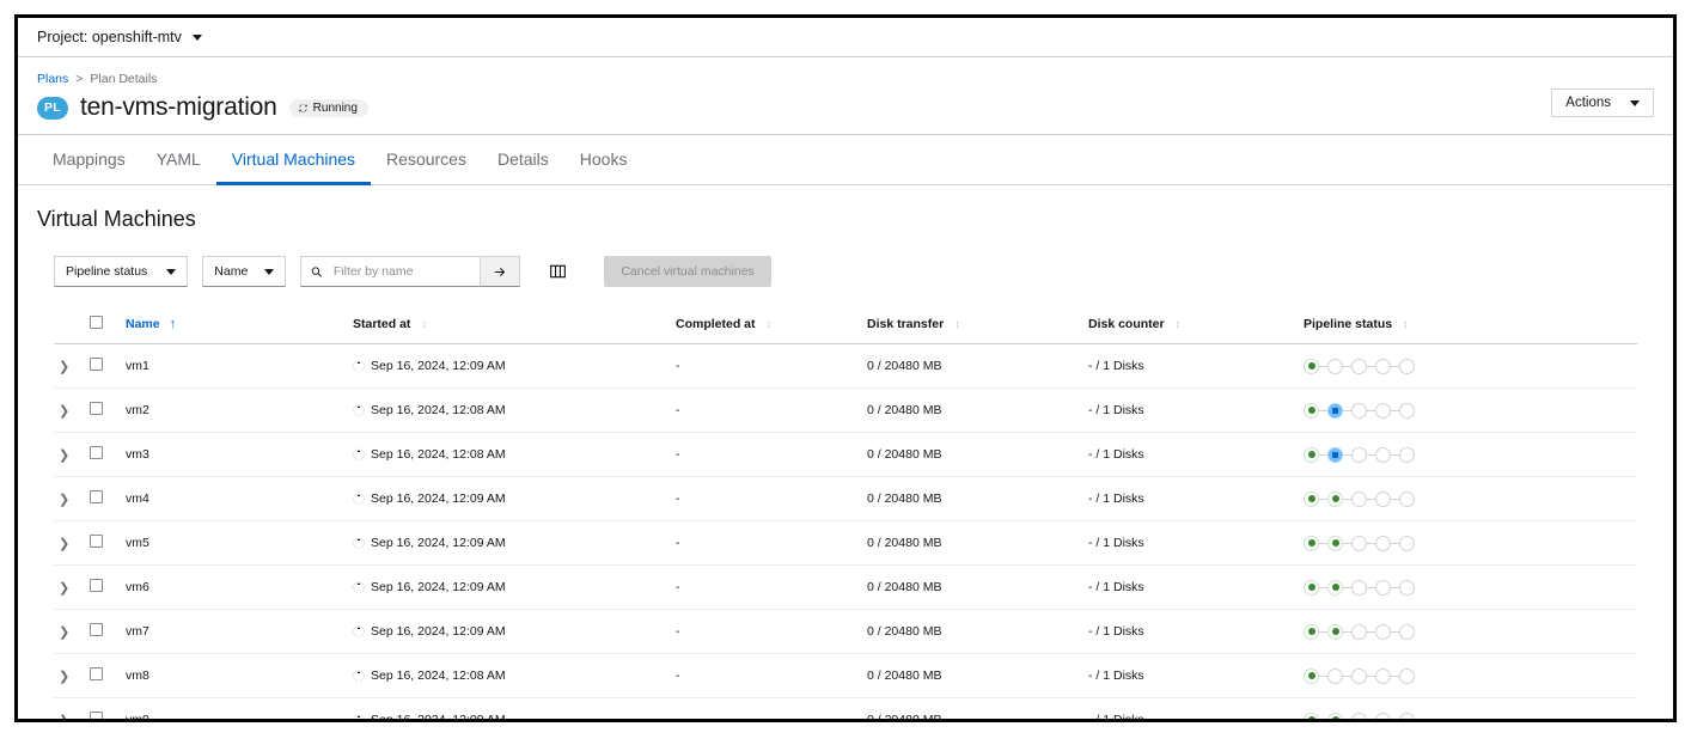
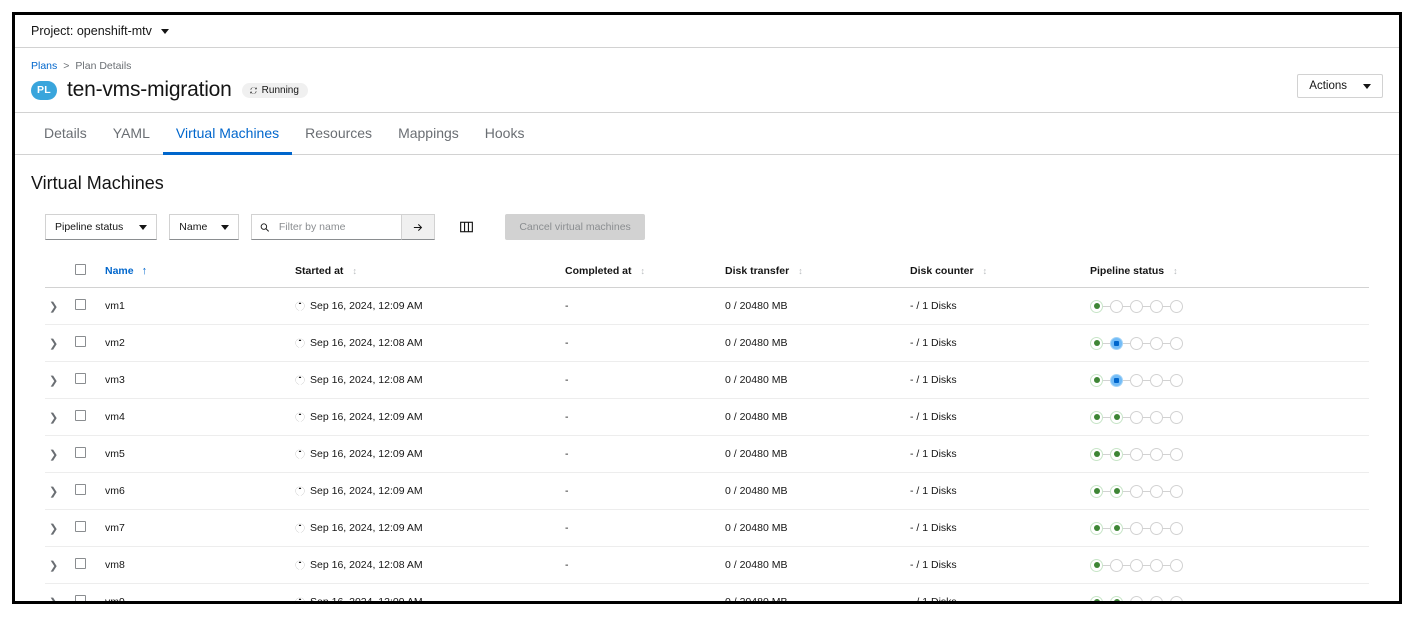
  Project: openshift-mtv
  Plans > Plan Details
  PL
  ten-vms-migration
  Running
  Actions
- Mappings
+ Details
  YAML
  Virtual Machines
  Resources
- Details
+ Mappings
  Hooks
  Virtual Machines
  Pipeline status
  Name
  Filter by name
  Cancel virtual machines
  		Name ↑	Started at ↕	Completed at ↕	Disk transfer ↕	Disk counter ↕	Pipeline status ↕
  ❯		vm1	Sep 16, 2024, 12:09 AM	-	0 / 20480 MB	- / 1 Disks
  ❯		vm2	Sep 16, 2024, 12:08 AM	-	0 / 20480 MB	- / 1 Disks
  ❯		vm3	Sep 16, 2024, 12:08 AM	-	0 / 20480 MB	- / 1 Disks
  ❯		vm4	Sep 16, 2024, 12:09 AM	-	0 / 20480 MB	- / 1 Disks
  ❯		vm5	Sep 16, 2024, 12:09 AM	-	0 / 20480 MB	- / 1 Disks
  ❯		vm6	Sep 16, 2024, 12:09 AM	-	0 / 20480 MB	- / 1 Disks
  ❯		vm7	Sep 16, 2024, 12:09 AM	-	0 / 20480 MB	- / 1 Disks
  ❯		vm8	Sep 16, 2024, 12:08 AM	-	0 / 20480 MB	- / 1 Disks
